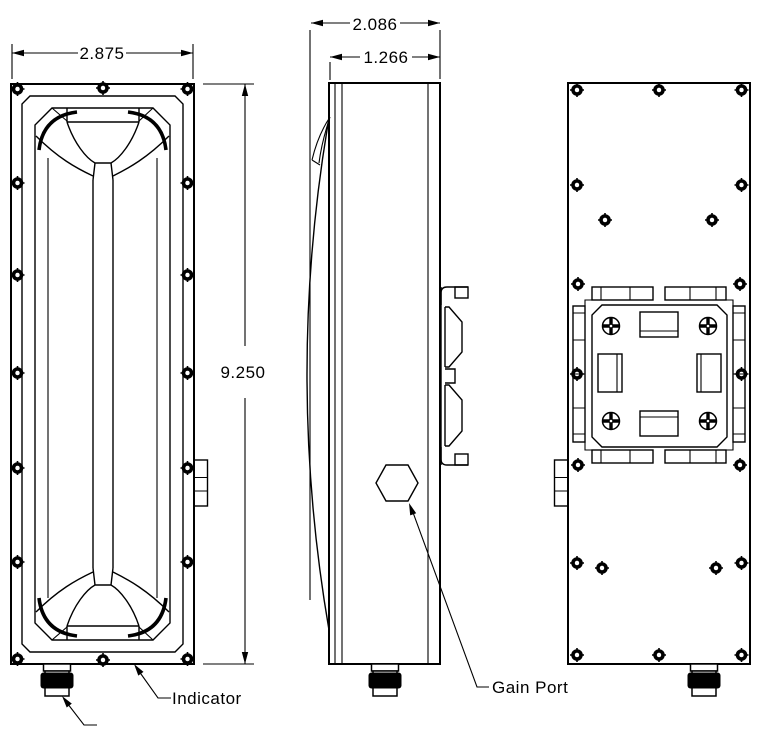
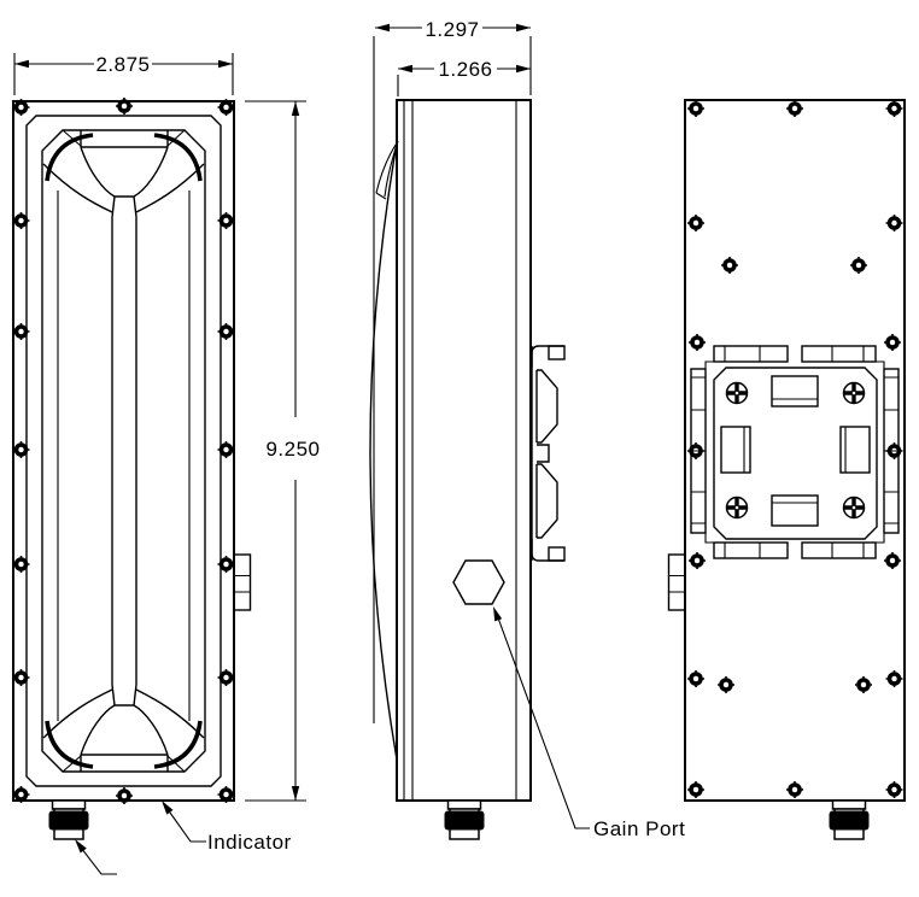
  2.875
  9.250
- 2.086
+ 1.297
  1.266
  Indicator
  Gain Port
